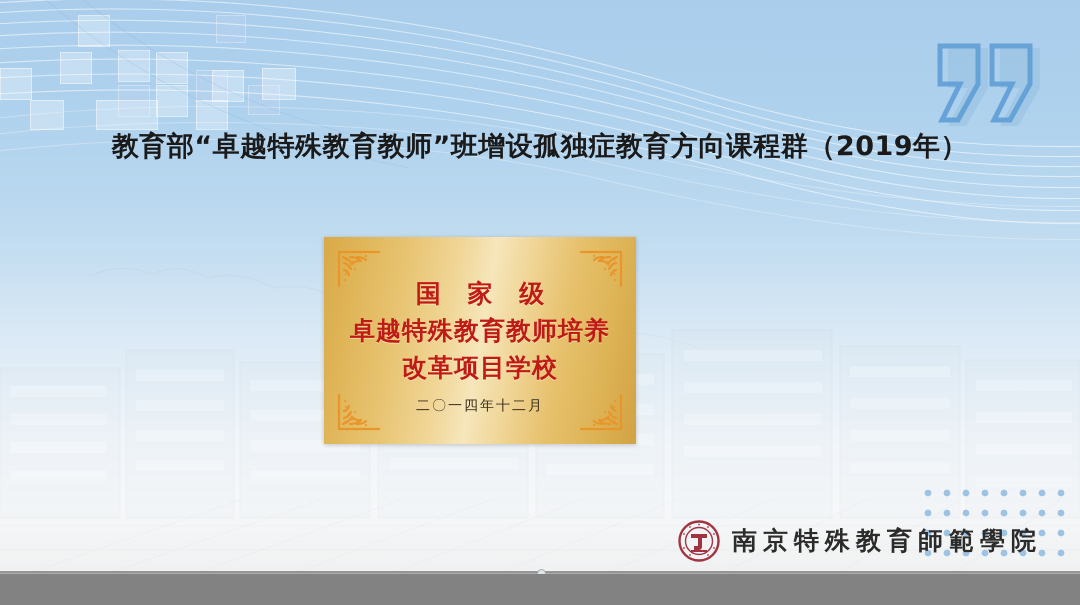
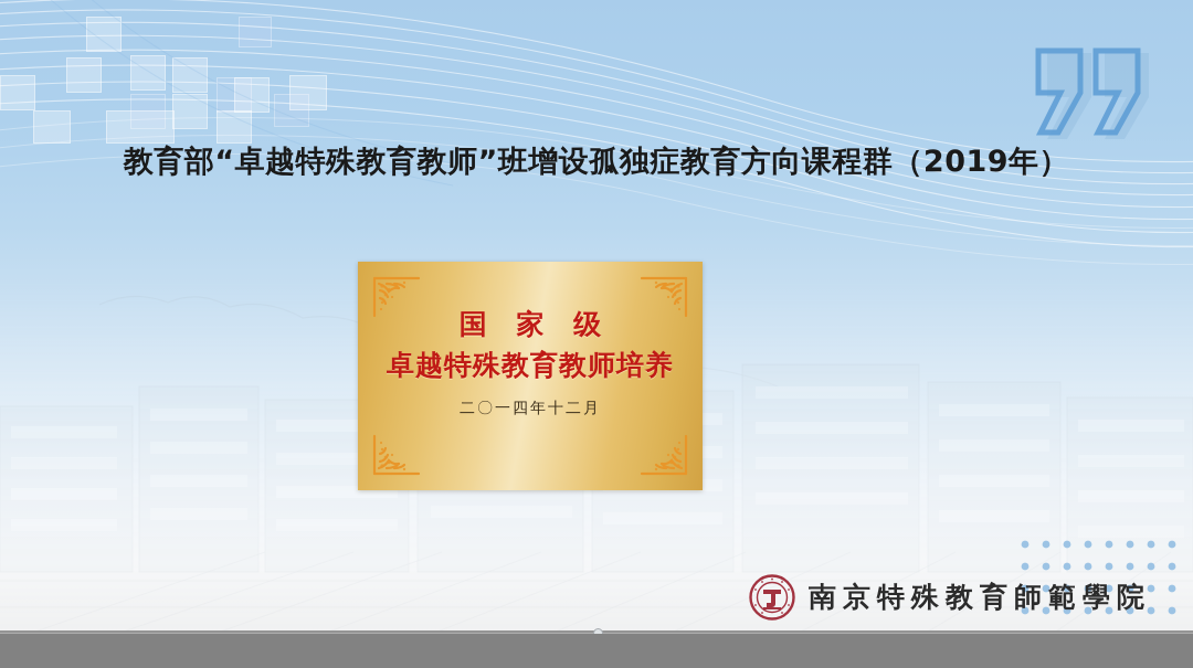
  教育部“卓越特殊教育教师”班增设孤独症教育方向课程群（2019年）
  国 家 级
  卓越特殊教育教师培养
- 改革项目学校
  二〇一四年十二月
  南京特殊教育師範學院
